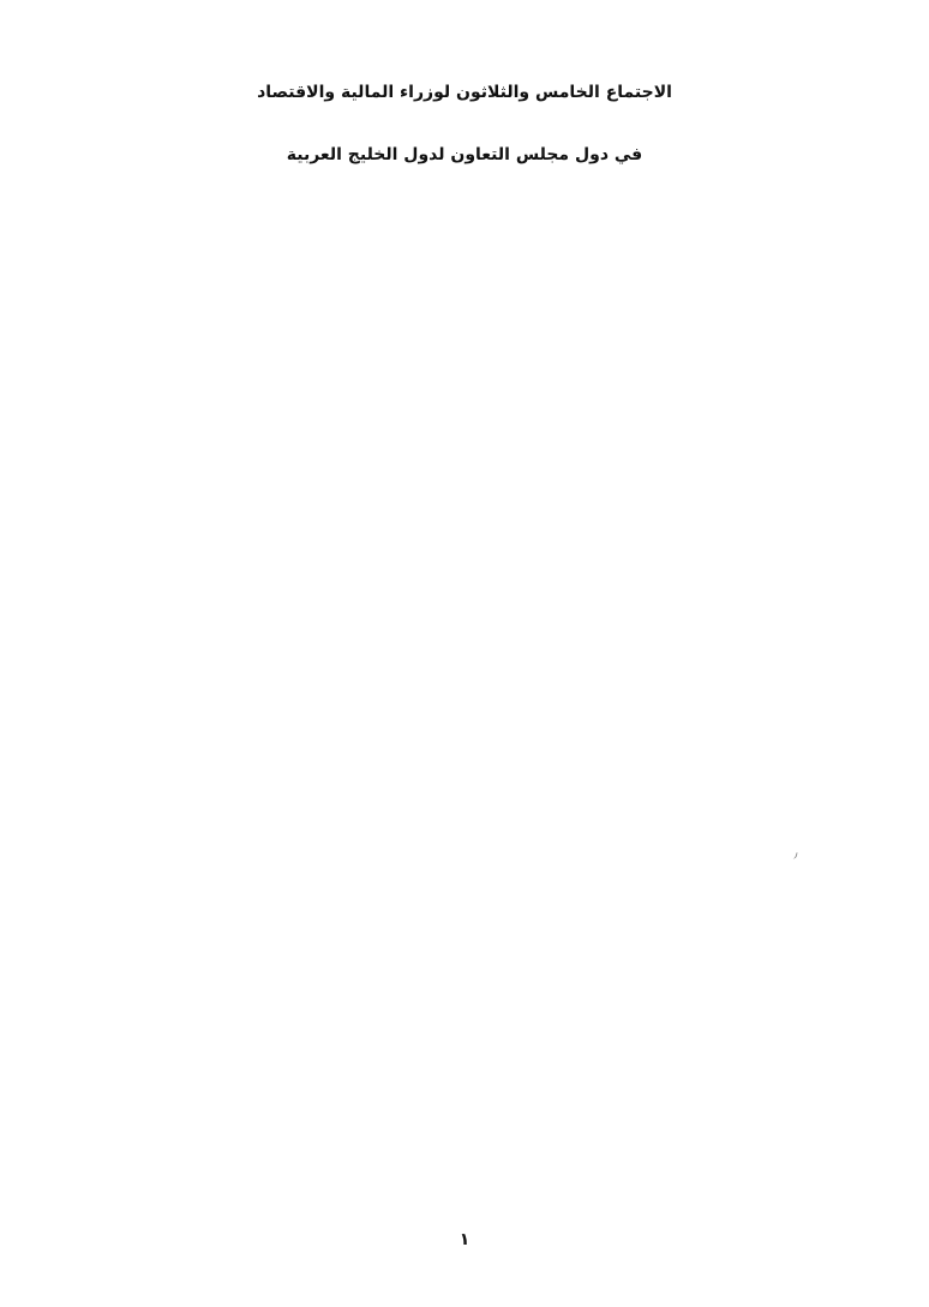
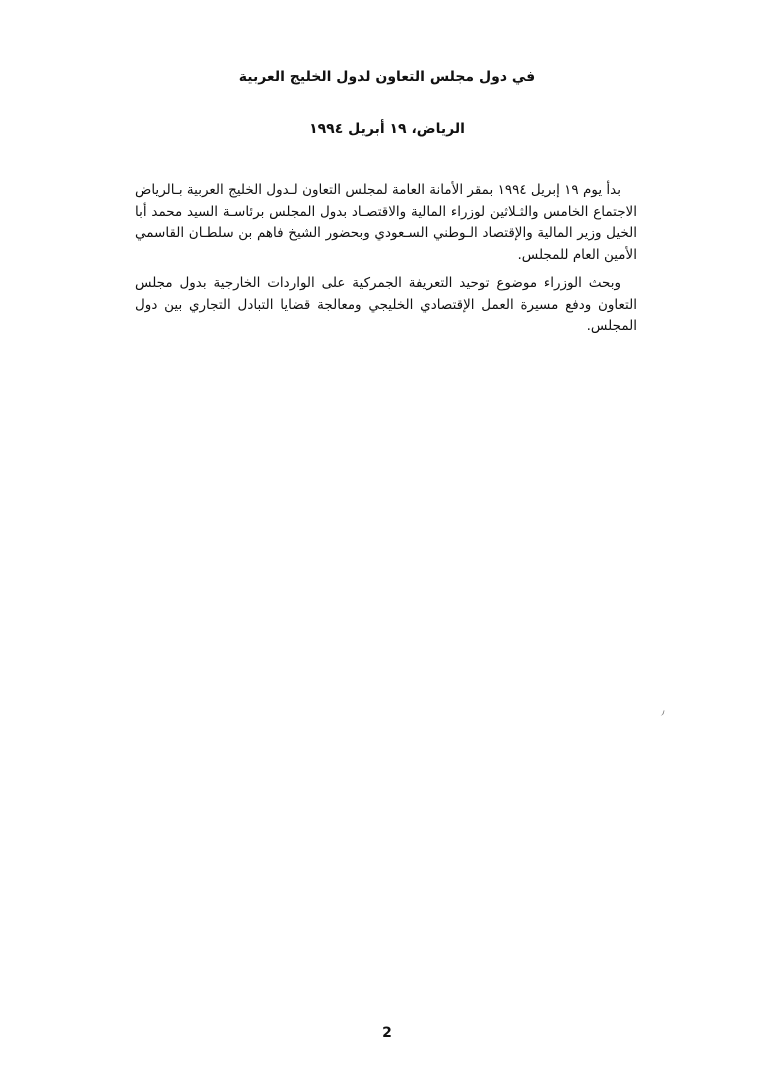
- الاجتماع الخامس والثلاثون لوزراء المالية والاقتصاد
  في دول مجلس التعاون لدول الخليج العربية
+ الرياض، ١٩ أبريل ١٩٩٤
+ بدأ يوم ١٩ إبريل ١٩٩٤ بمقر الأمانة العامة لمجلس التعاون لـدول الخليج العربية بـالرياض الاجتماع الخامس والثـلاثين لوزراء المالية والاقتصـاد بدول المجلس برئاسـة السيد محمد أبا الخيل وزير المالية والإقتصاد الـوطني السـعودي وبحضور الشيخ فاهم بن سلطـان القاسمي الأمين العام للمجلس.
+ وبحث الوزراء موضوع توحيد التعريفة الجمركية على الواردات الخارجية بدول مجلس التعاون ودفع مسيرة العمل الإقتصادي الخليجي ومعالجة قضايا التبادل التجاري بين دول المجلس.
- ١
+ 2
